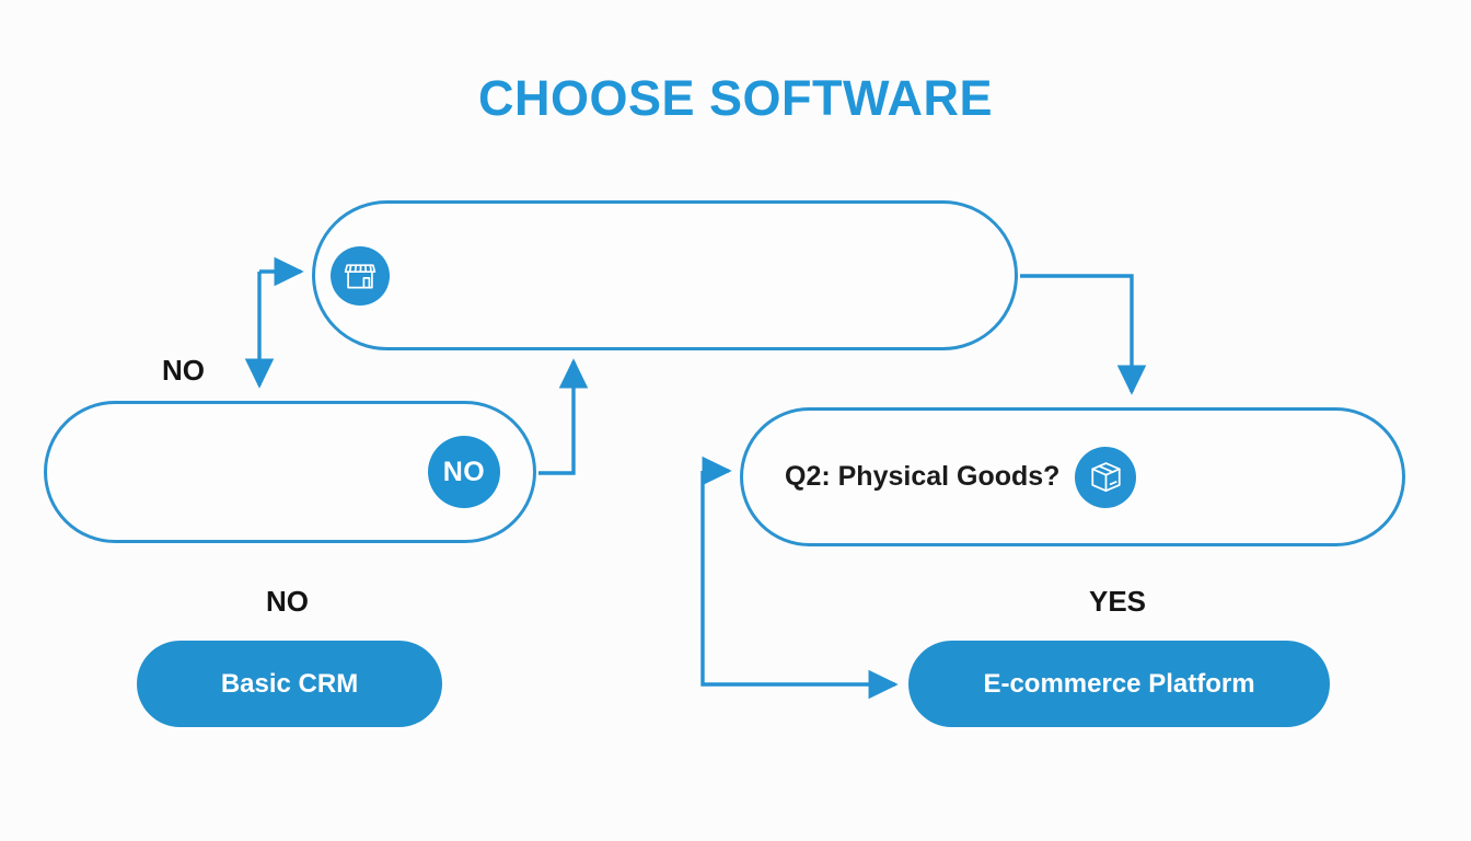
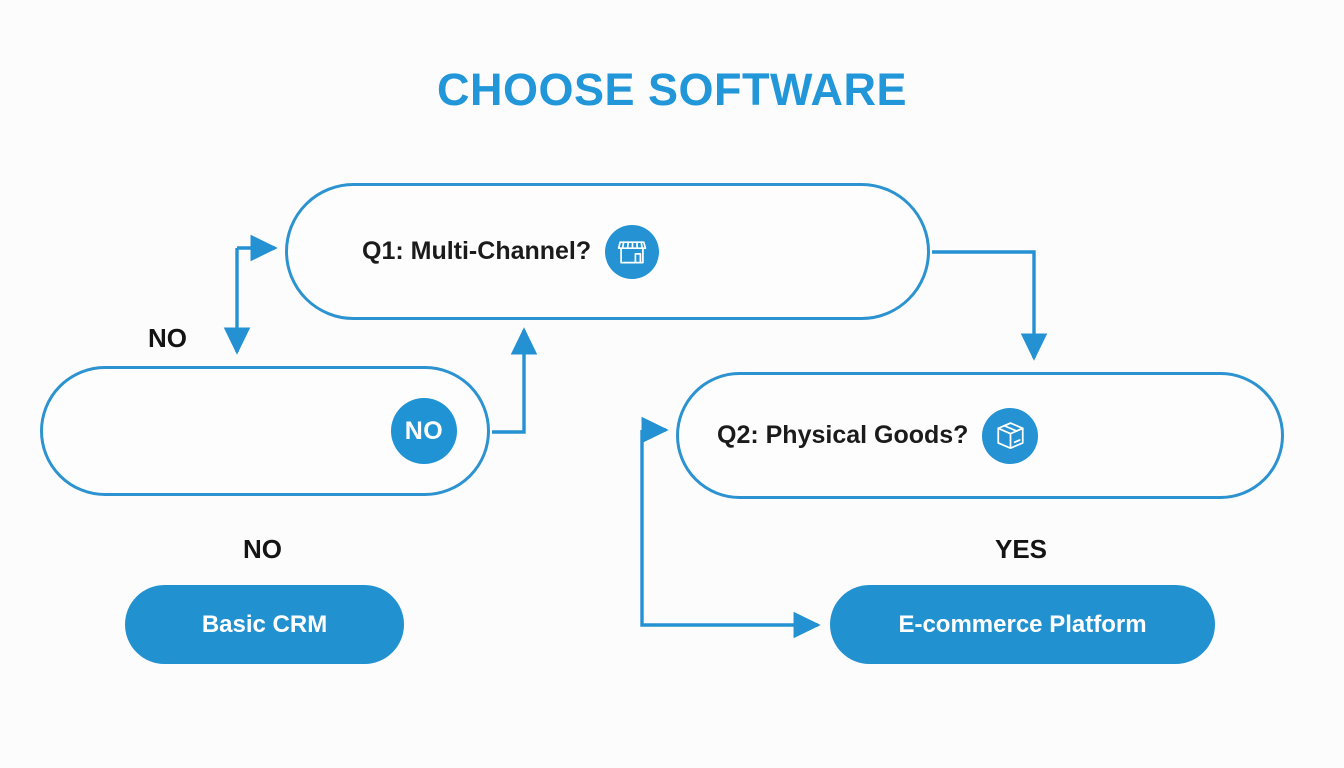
  CHOOSE SOFTWARE
+ Q1: Multi-Channel?
  NO
  Q2: Physical Goods?
  NO
  NO
  YES
  Basic CRM
  E-commerce Platform
